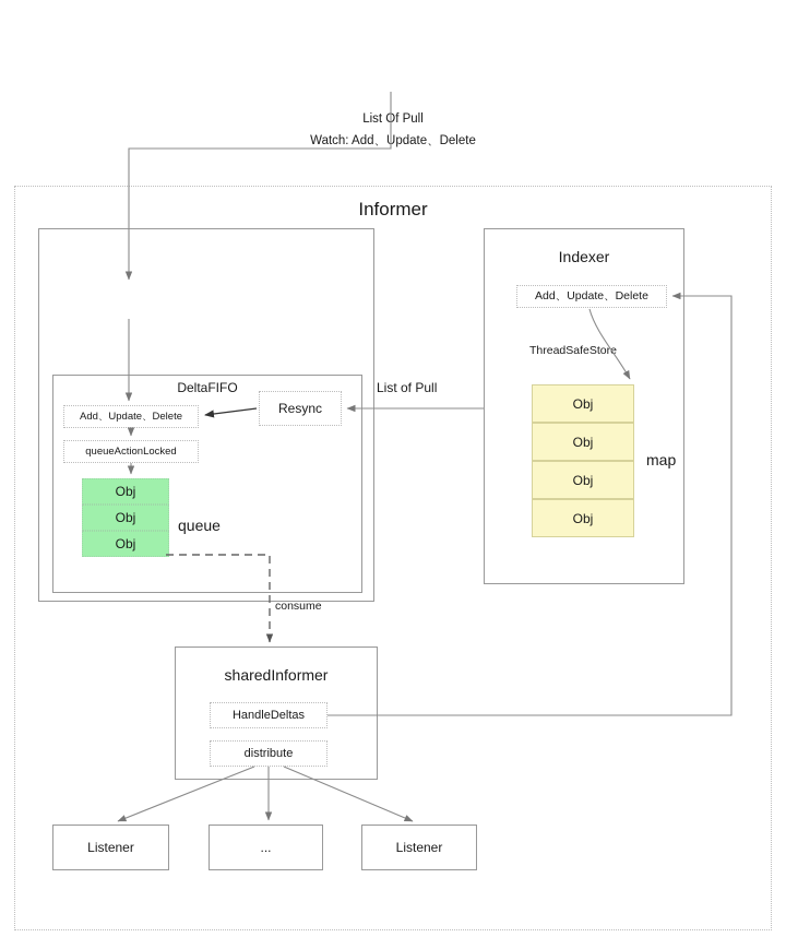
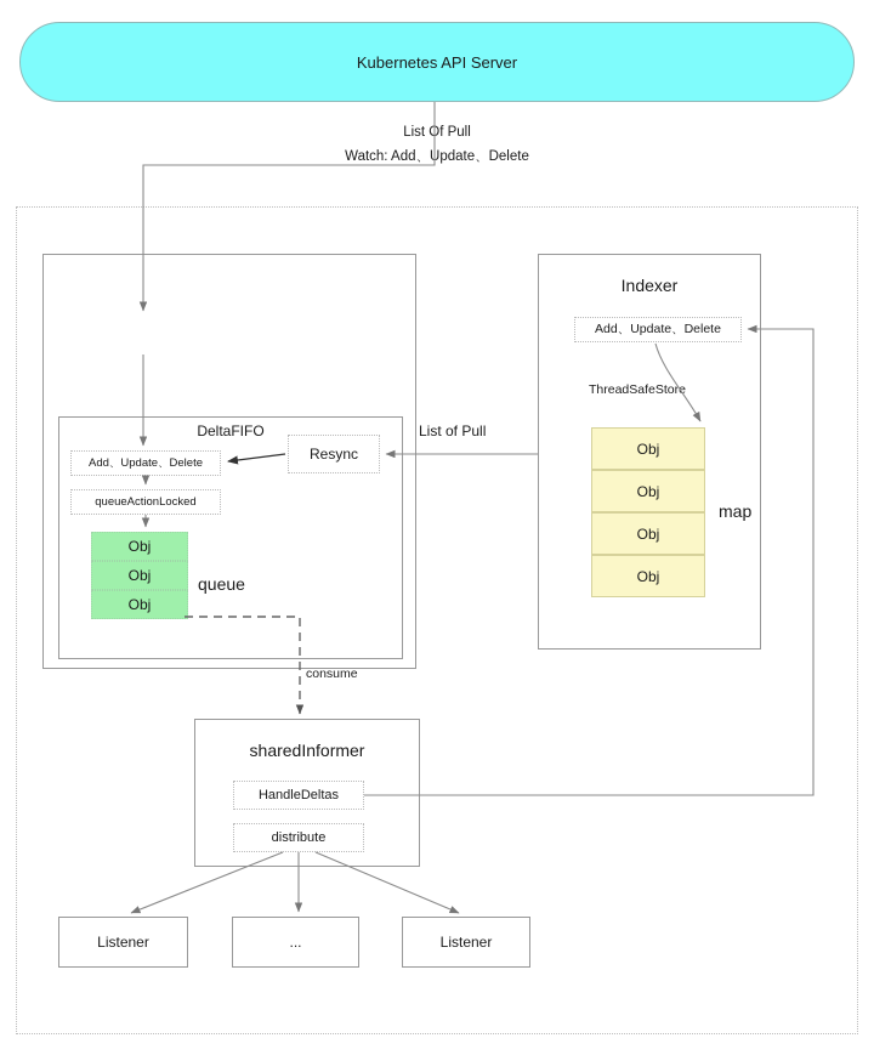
+ Kubernetes API Server
  Listf Pull
  Watch: Add、pdate、Delete
- Informer
  DeltaFIFO
  Add、Update、Delete
  queueActionLocked
  Resync
  Obj
  Obj
  Obj
  queue
  Indexer
  Add、Update、Delete
  ThreadSafeStore
  Obj
  Obj
  Obj
  Obj
  map
  List of Pull
  sharedInformer
  HandleDeltas
  distribute
  consume
  Listener
  ...
  Listener
